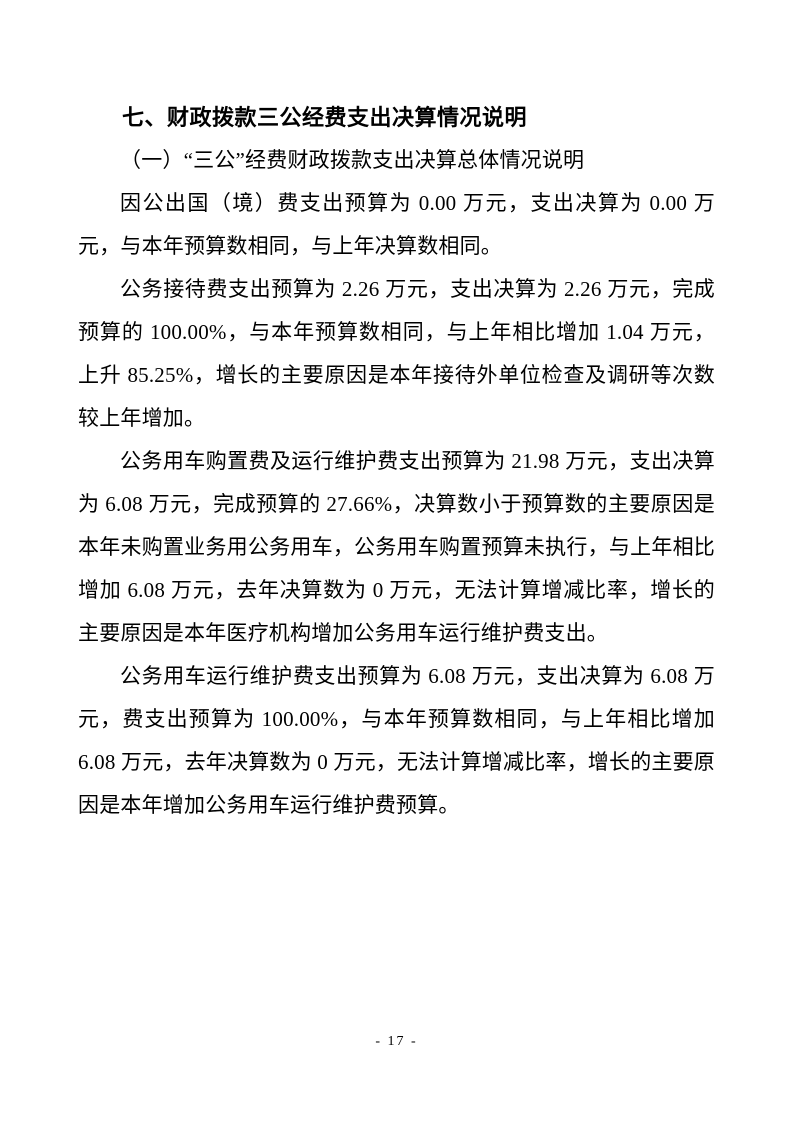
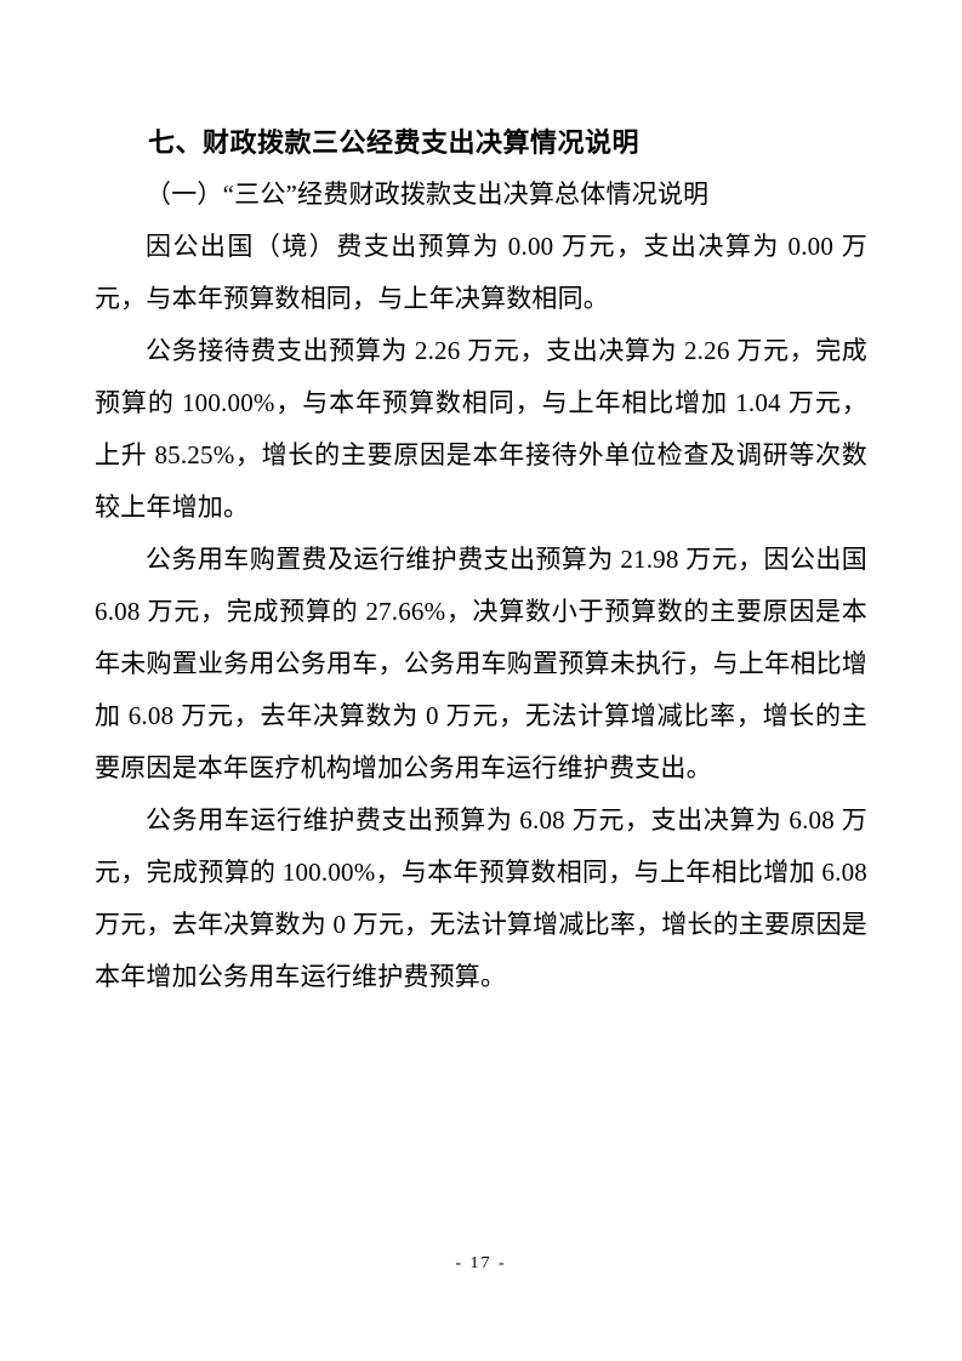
  七、财政拨款三公经费支出决算情况说明
  （一）“三公”经费财政拨款支出决算总体情况说明
  因公出国（境）费支出预算为 0.00 万元，支出决算为 0.00 万元，与本年预算数相同，与上年决算数相同。
  公务接待费支出预算为 2.26 万元，支出决算为 2.26 万元，完成预算的 100.00%，与本年预算数相同，与上年相比增加 1.04 万元，上升 85.25%，增长的主要原因是本年接待外单位检查及调研等次数较上年增加。
- 公务用车购置费及运行维护费支出预算为 21.98 万元，支出决算为 6.08 万元，完成预算的 27.66%，决算数小于预算数的主要原因是本年未购置业务用公务用车，公务用车购置预算未执行，与上年相比增加 6.08 万元，去年决算数为 0 万元，无法计算增减比率，增长的主要原因是本年医疗机构增加公务用车运行维护费支出。
+ 公务用车购置费及运行维护费支出预算为 21.98 万元，因公出国 6.08 万元，完成预算的 27.66%，决算数小于预算数的主要原因是本年未购置业务用公务用车，公务用车购置预算未执行，与上年相比增加 6.08 万元，去年决算数为 0 万元，无法计算增减比率，增长的主要原因是本年医疗机构增加公务用车运行维护费支出。
- 公务用车运行维护费支出预算为 6.08 万元，支出决算为 6.08 万元，费支出预算为 100.00%，与本年预算数相同，与上年相比增加 6.08 万元，去年决算数为 0 万元，无法计算增减比率，增长的主要原因是本年增加公务用车运行维护费预算。
+ 公务用车运行维护费支出预算为 6.08 万元，支出决算为 6.08 万元，完成预算的 100.00%，与本年预算数相同，与上年相比增加 6.08 万元，去年决算数为 0 万元，无法计算增减比率，增长的主要原因是本年增加公务用车运行维护费预算。
  - 17 -
